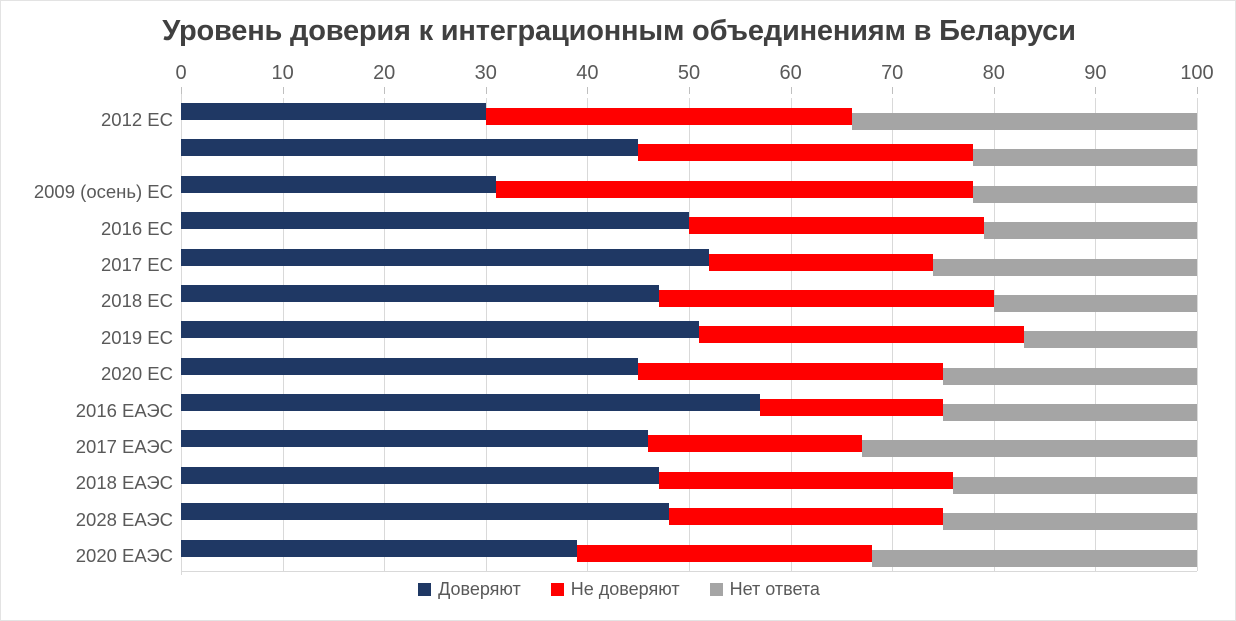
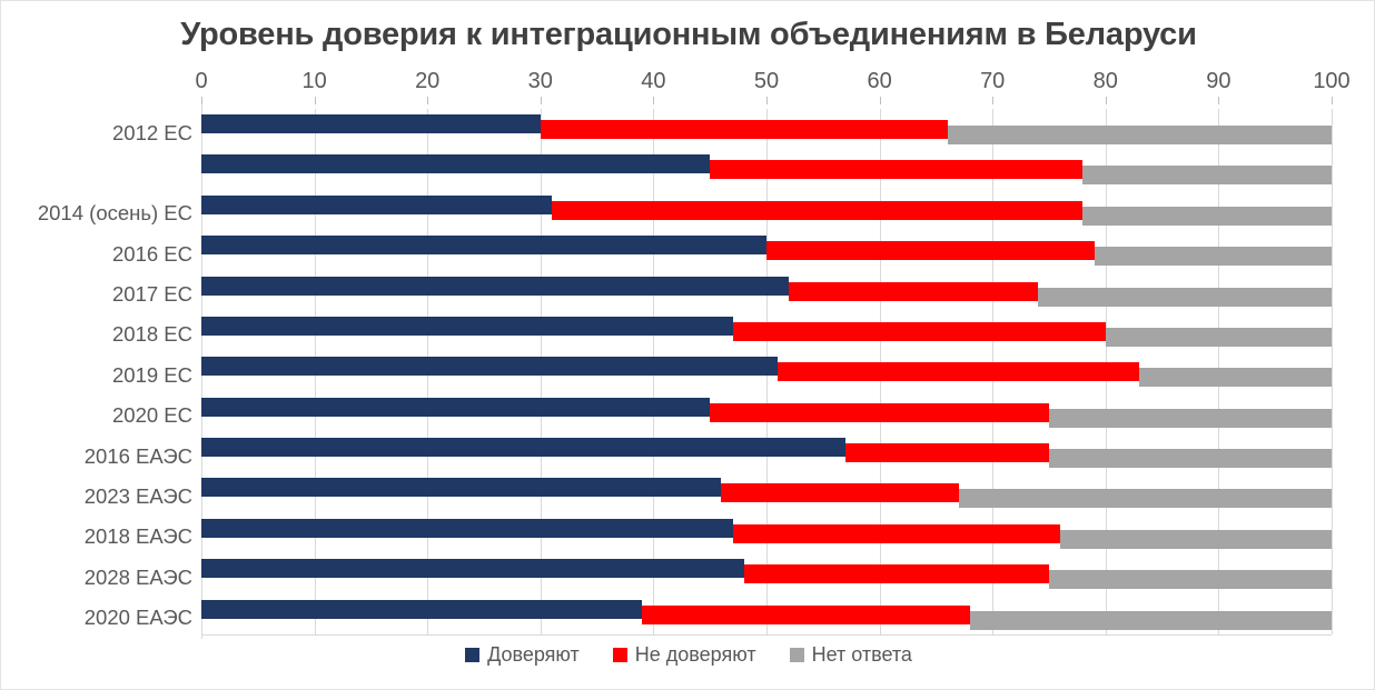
  Уровень доверия к интеграционным объединениям в Беларуси
  0
  10
  20
  30
  40
  50
  60
  70
  80
  90
  100
  2012 ЕС
- 2009 (осень) ЕС
+ 2014 (осень) ЕС
  2016 ЕС
  2017 ЕС
  2018 ЕС
  2019 ЕС
  2020 ЕС
  2016 ЕАЭС
- 2017 ЕАЭС
+ 2023 ЕАЭС
  2018 ЕАЭС
  2028 ЕАЭС
  2020 ЕАЭС
  Доверяют
  Не доверяют
  Нет ответа
